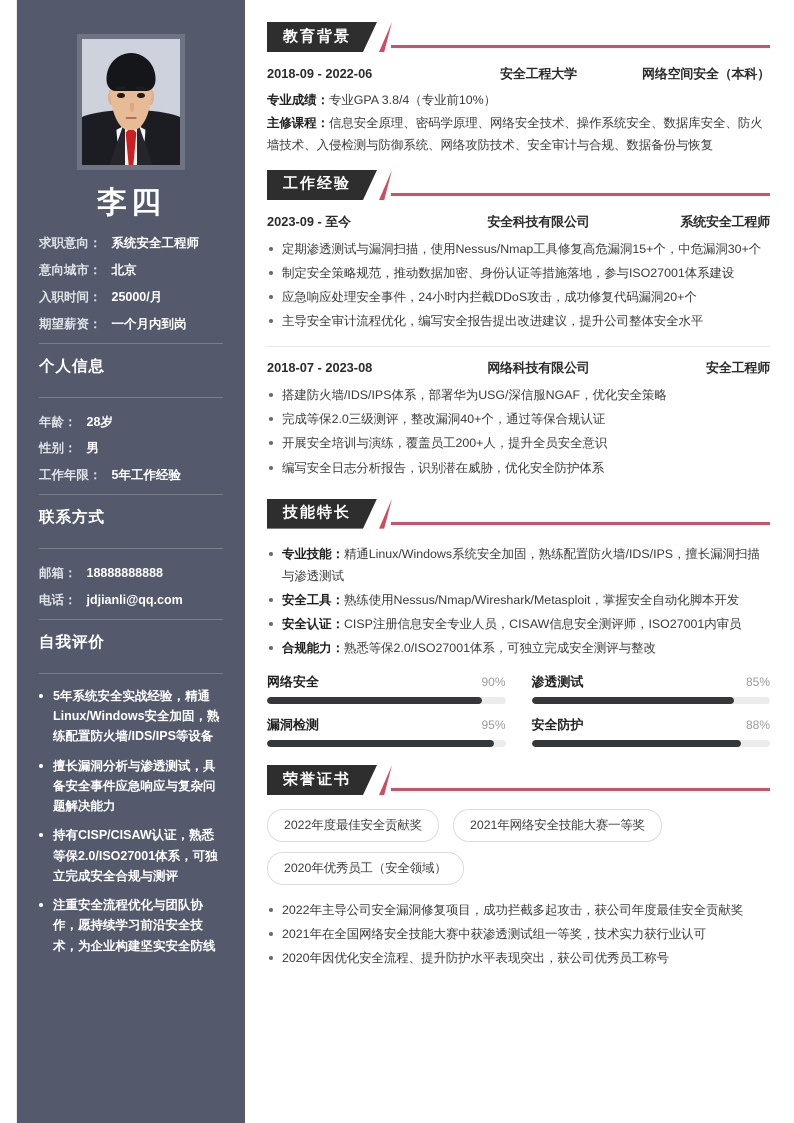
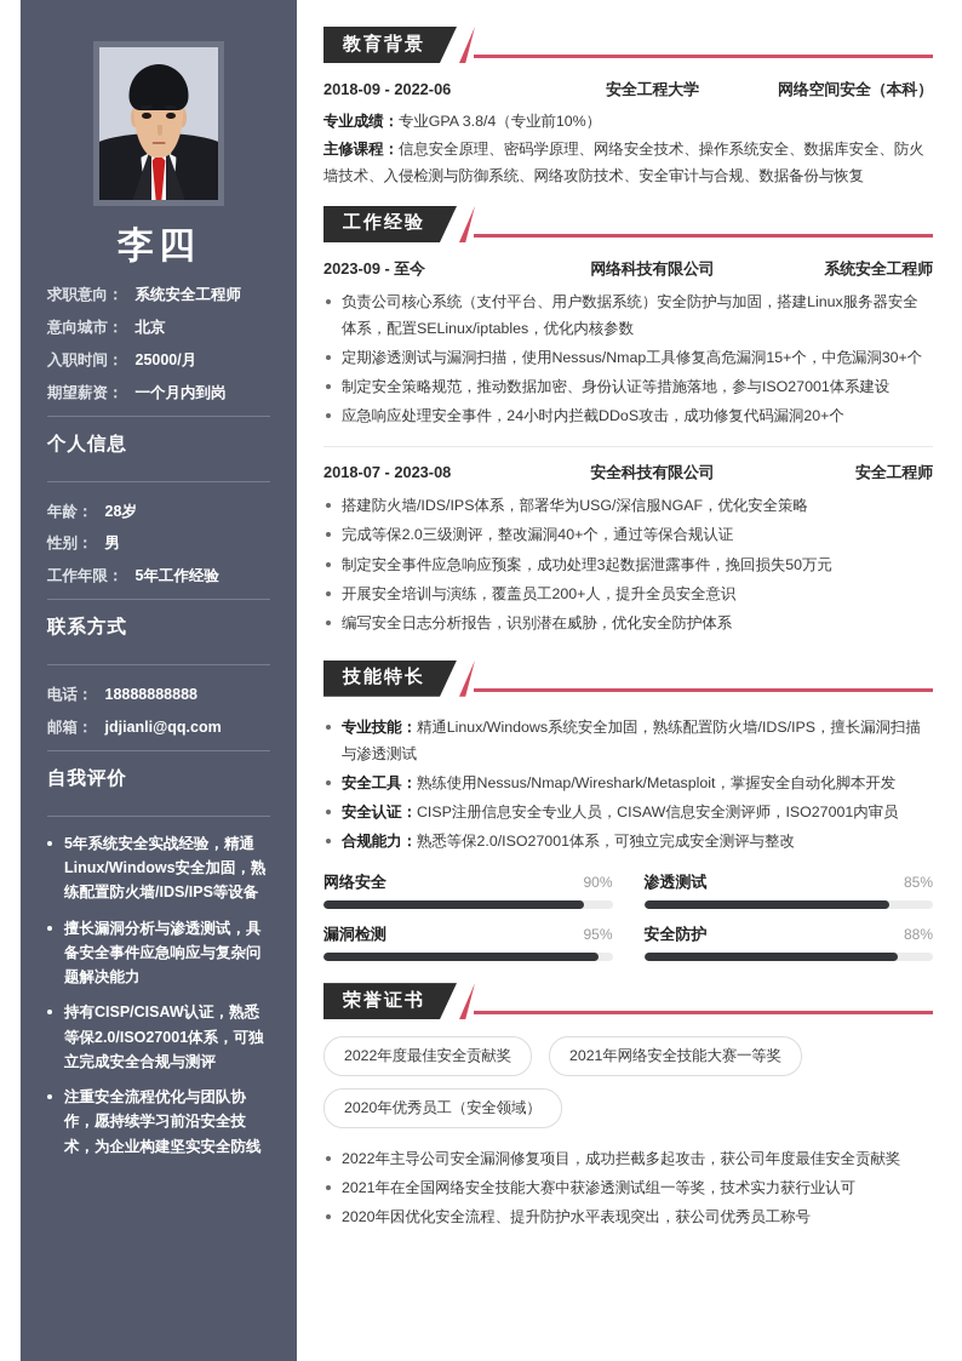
  李四
  求职意向：
  系统安全工程师
  意向城市：
  北京
  入职时间：
  25000/月
  期望薪资：
  一个月内到岗
  个人信息
  年龄：
  28岁
  性别：
  男
  工作年限：
  5年工作经验
  联系方式
- 邮箱：
+ 电话：
  18888888888
- 电话：
+ 邮箱：
  jdjianli@qq.com
  自我评价
  5年系统安全实战经验，精通Linux/Windows安全加固，熟练配置防火墙/IDS/IPS等设备
  擅长漏洞分析与渗透测试，具备安全事件应急响应与复杂问题解决能力
  持有CISP/CISAW认证，熟悉等保2.0/ISO27001体系，可独立完成安全合规与测评
  注重安全流程优化与团队协作，愿持续学习前沿安全技术，为企业构建坚实安全防线
  教育背景
  2018-09 - 2022-06
  安全工程大学
  网络空间安全（本科）
  专业成绩：专业GPA 3.8/4（专业前10%）
  主修课程：信息安全原理、密码学原理、网络安全技术、操作系统安全、数据库安全、防火墙技术、入侵检测与防御系统、网络攻防技术、安全审计与合规、数据备份与恢复
  工作经验
  2023-09 - 至今
- 安全科技有限公司
+ 网络科技有限公司
  系统安全工程师
+ 负责公司核心系统（支付平台、用户数据系统）安全防护与加固，搭建Linux服务器安全体系，配置SELinux/iptables，优化内核参数
  定期渗透测试与漏洞扫描，使用Nessus/Nmap工具修复高危漏洞15+个，中危漏洞30+个
  制定安全策略规范，推动数据加密、身份认证等措施落地，参与ISO27001体系建设
  应急响应处理安全事件，24小时内拦截DDoS攻击，成功修复代码漏洞20+个
- 主导安全审计流程优化，编写安全报告提出改进建议，提升公司整体安全水平
  2018-07 - 2023-08
- 网络科技有限公司
+ 安全科技有限公司
  安全工程师
  搭建防火墙/IDS/IPS体系，部署华为USG/深信服NGAF，优化安全策略
  完成等保2.0三级测评，整改漏洞40+个，通过等保合规认证
+ 制定安全事件应急响应预案，成功处理3起数据泄露事件，挽回损失50万元
  开展安全培训与演练，覆盖员工200+人，提升全员安全意识
  编写安全日志分析报告，识别潜在威胁，优化安全防护体系
  技能特长
  专业技能：精通Linux/Windows系统安全加固，熟练配置防火墙/IDS/IPS，擅长漏洞扫描与渗透测试
  安全工具：熟练使用Nessus/Nmap/Wireshark/Metasploit，掌握安全自动化脚本开发
  安全认证：CISP注册信息安全专业人员，CISAW信息安全测评师，ISO27001内审员
  合规能力：熟悉等保2.0/ISO27001体系，可独立完成安全测评与整改
  网络安全
  90%
  渗透测试
  85%
  漏洞检测
  95%
  安全防护
  88%
  荣誉证书
  2022年度最佳安全贡献奖
  2021年网络安全技能大赛一等奖
  2020年优秀员工（安全领域）
  2022年主导公司安全漏洞修复项目，成功拦截多起攻击，获公司年度最佳安全贡献奖
  2021年在全国网络安全技能大赛中获渗透测试组一等奖，技术实力获行业认可
  2020年因优化安全流程、提升防护水平表现突出，获公司优秀员工称号
